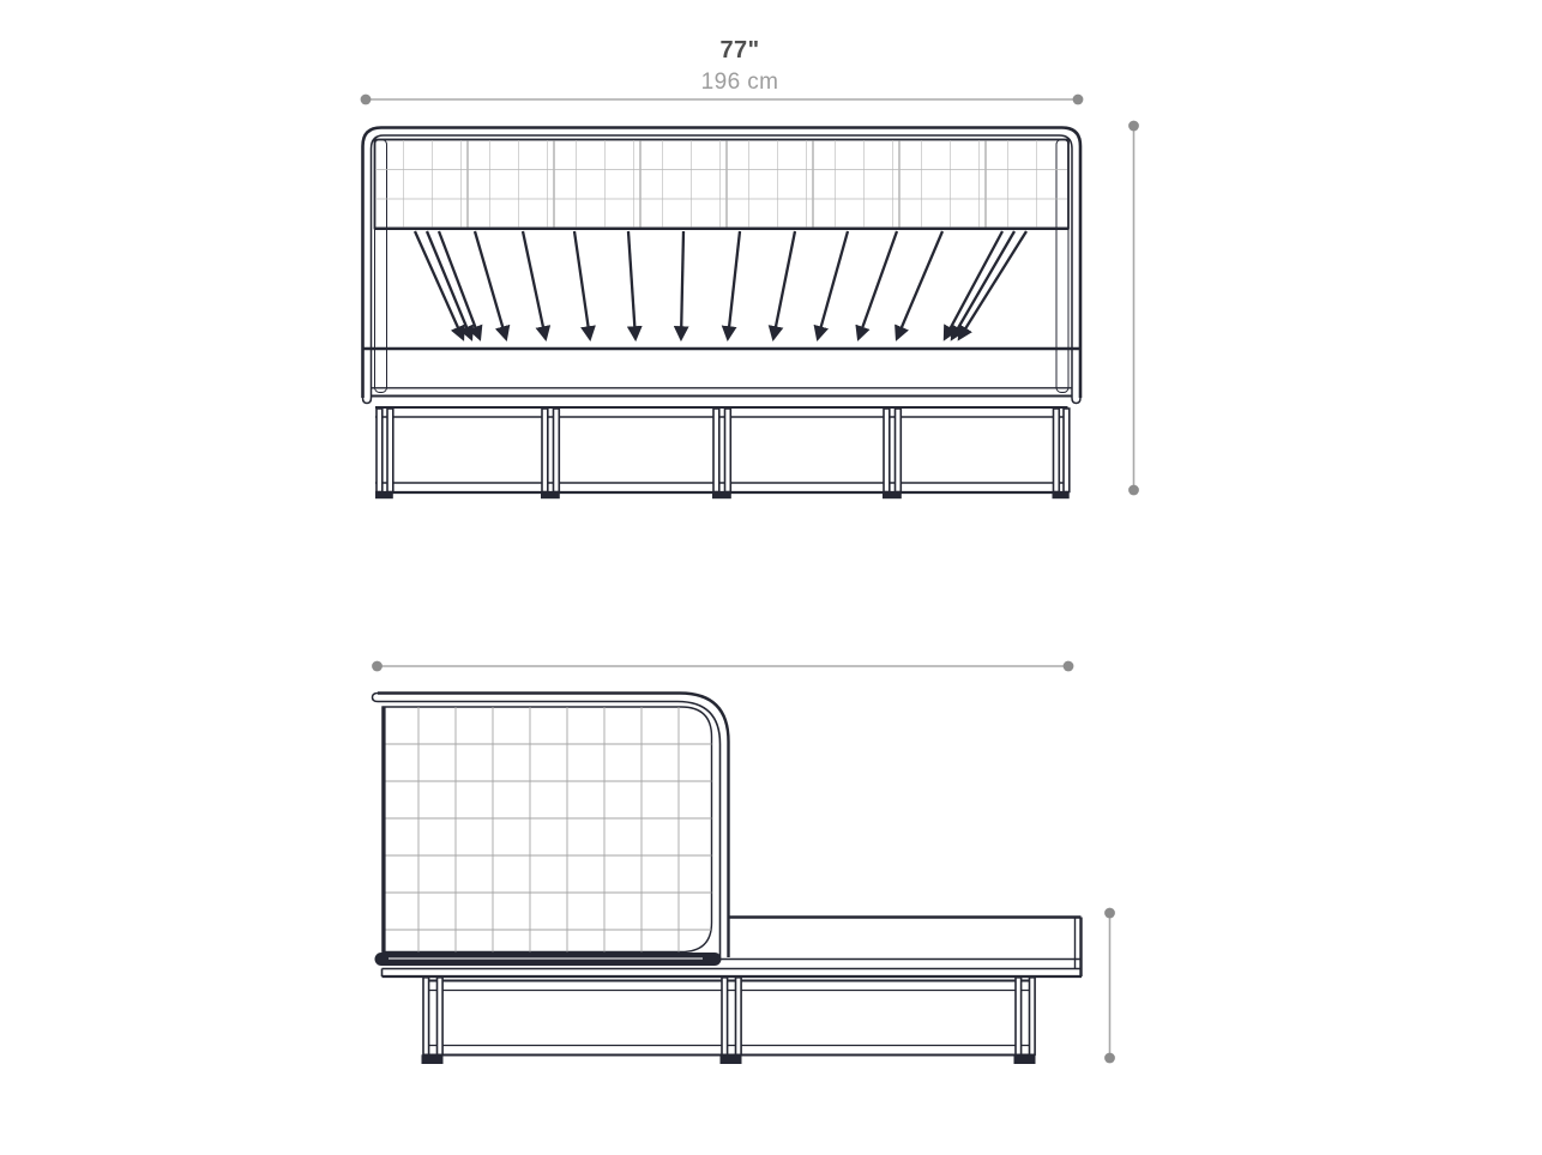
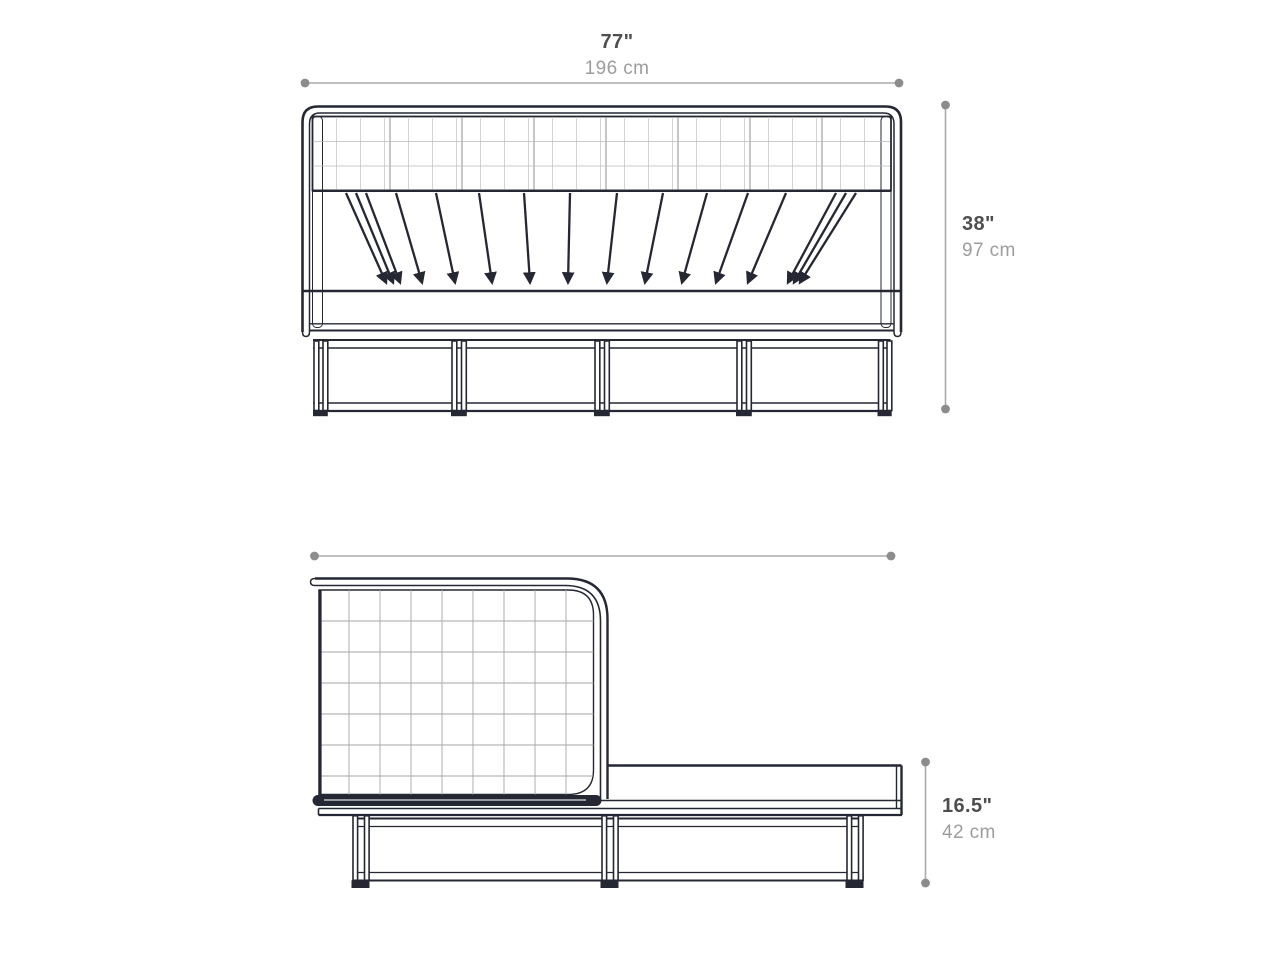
  77"
  196 cm
+ 38"
+ 97 cm
+ 16.5"
+ 42 cm
